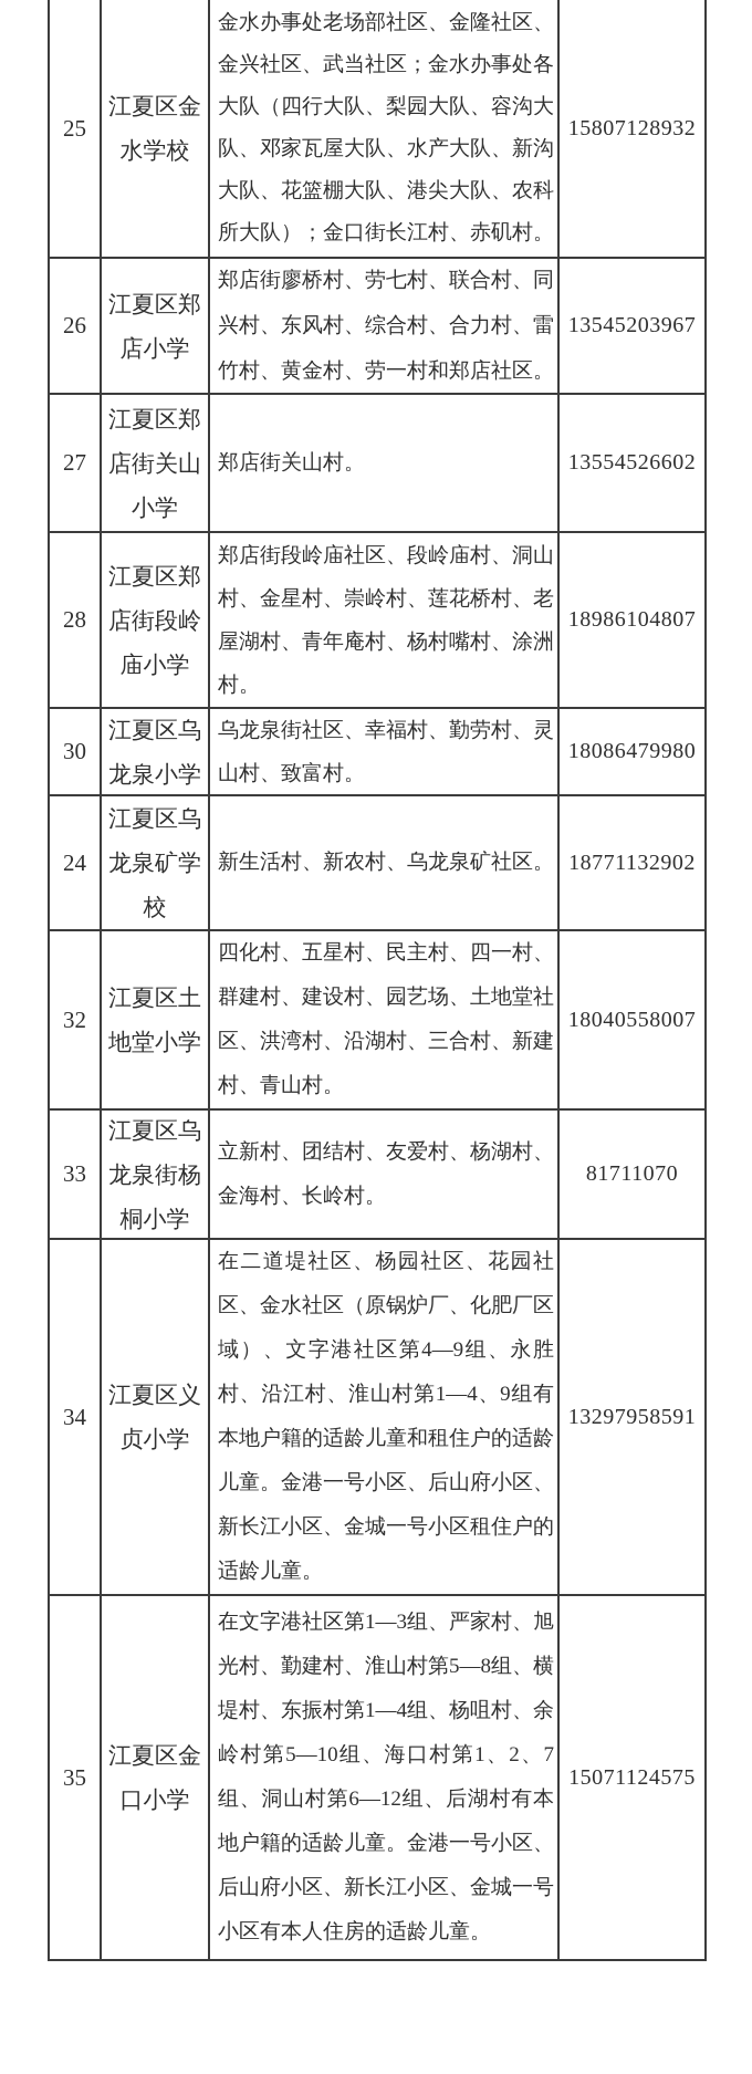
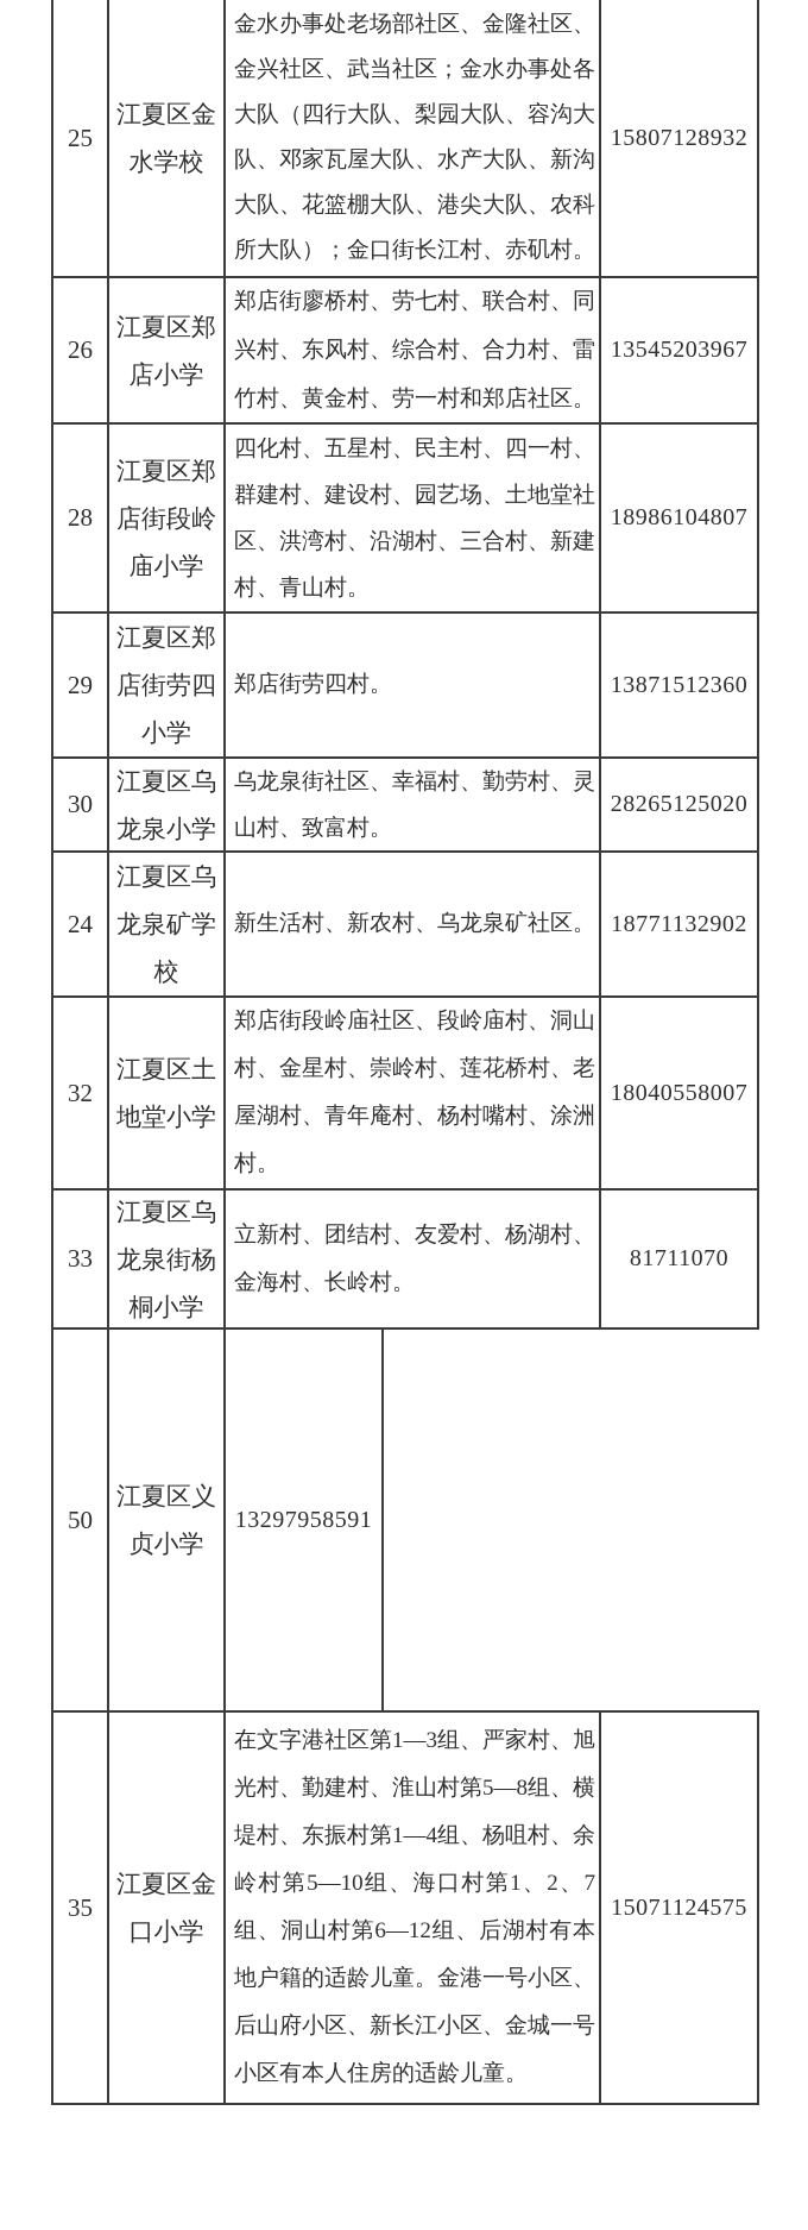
  25
  江夏区金水学校
  金水办事处老场部社区、金隆社区、金兴社区、武当社区；金水办事处各大队（四行大队、梨园大队、容沟大队、邓家瓦屋大队、水产大队、新沟大队、花篮棚大队、港尖大队、农科所大队）；金口街长江村、赤矶村。
  15807128932
  26
  江夏区郑店小学
  郑店街廖桥村、劳七村、联合村、同兴村、东风村、综合村、合力村、雷竹村、黄金村、劳一村和郑店社区。
  13545203967
- 27
- 江夏区郑店街关山小学
- 郑店街关山村。
- 13554526602
  28
  江夏区郑店街段岭庙小学
- 郑店街段岭庙社区、段岭庙村、洞山村、金星村、崇岭村、莲花桥村、老屋湖村、青年庵村、杨村嘴村、涂洲村。
+ 四化村、五星村、民主村、四一村、群建村、建设村、园艺场、土地堂社区、洪湾村、沿湖村、三合村、新建村、青山村。
  18986104807
+ 29
+ 江夏区郑店街劳四小学
+ 郑店街劳四村。
+ 13871512360
  30
  江夏区乌龙泉小学
  乌龙泉街社区、幸福村、勤劳村、灵山村、致富村。
- 18086479980
+ 28265125020
  24
  江夏区乌龙泉矿学校
  新生活村、新农村、乌龙泉矿社区。
  18771132902
  32
  江夏区土地堂小学
- 四化村、五星村、民主村、四一村、群建村、建设村、园艺场、土地堂社区、洪湾村、沿湖村、三合村、新建村、青山村。
+ 郑店街段岭庙社区、段岭庙村、洞山村、金星村、崇岭村、莲花桥村、老屋湖村、青年庵村、杨村嘴村、涂洲村。
  18040558007
  33
  江夏区乌龙泉街杨桐小学
  立新村、团结村、友爱村、杨湖村、金海村、长岭村。
  81711070
- 34
+ 50
  江夏区义贞小学
- 在二道堤社区、杨园社区、花园社区、金水社区（原锅炉厂、化肥厂区域）、文字港社区第4—9组、永胜村、沿江村、淮山村第1—4、9组有本地户籍的适龄儿童和租住户的适龄儿童。金港一号小区、后山府小区、新长江小区、金城一号小区租住户的适龄儿童。
  13297958591
  35
  江夏区金口小学
  在文字港社区第1—3组、严家村、旭光村、勤建村、淮山村第5—8组、横堤村、东振村第1—4组、杨咀村、余岭村第5—10组、海口村第1、2、7组、洞山村第6—12组、后湖村有本地户籍的适龄儿童。金港一号小区、后山府小区、新长江小区、金城一号小区有本人住房的适龄儿童。
  15071124575
